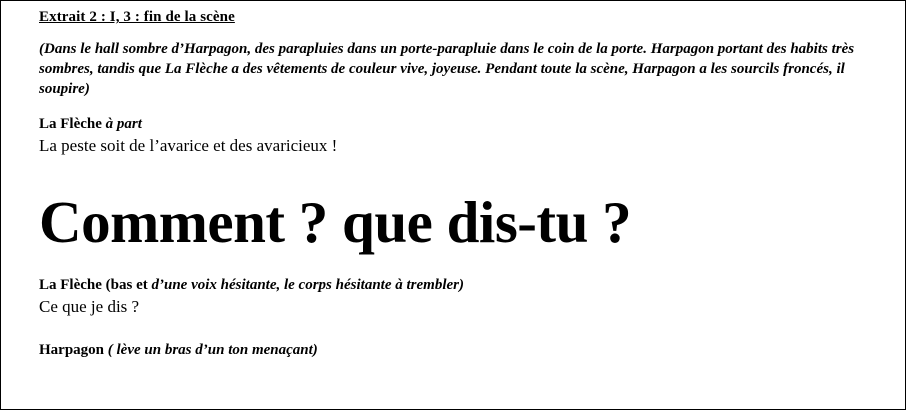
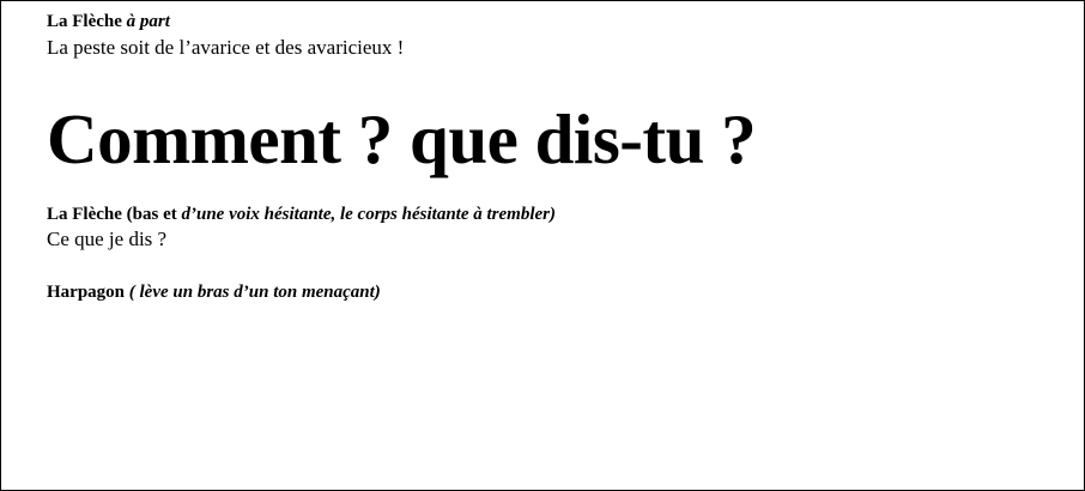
- Extrait 2 : I, 3 : fin de la scène
- (Dans le hall sombre d’Harpagon, des parapluies dans un porte-parapluie dans le coin de la porte. Harpagon portant des habits très sombres, tandis que La Flèche a des vêtements de couleur vive, joyeuse. Pendant toute la scène, Harpagon a les sourcils froncés, il soupire)
  La Flèche à part
  La peste soit de l’avarice et des avaricieux !
  Comment ? que dis-tu ?
  La Flèche (bas et d’une voix hésitante, le corps hésitante à trembler)
  Ce que je dis ?
  Harpagon ( lève un bras d’un ton menaçant)
